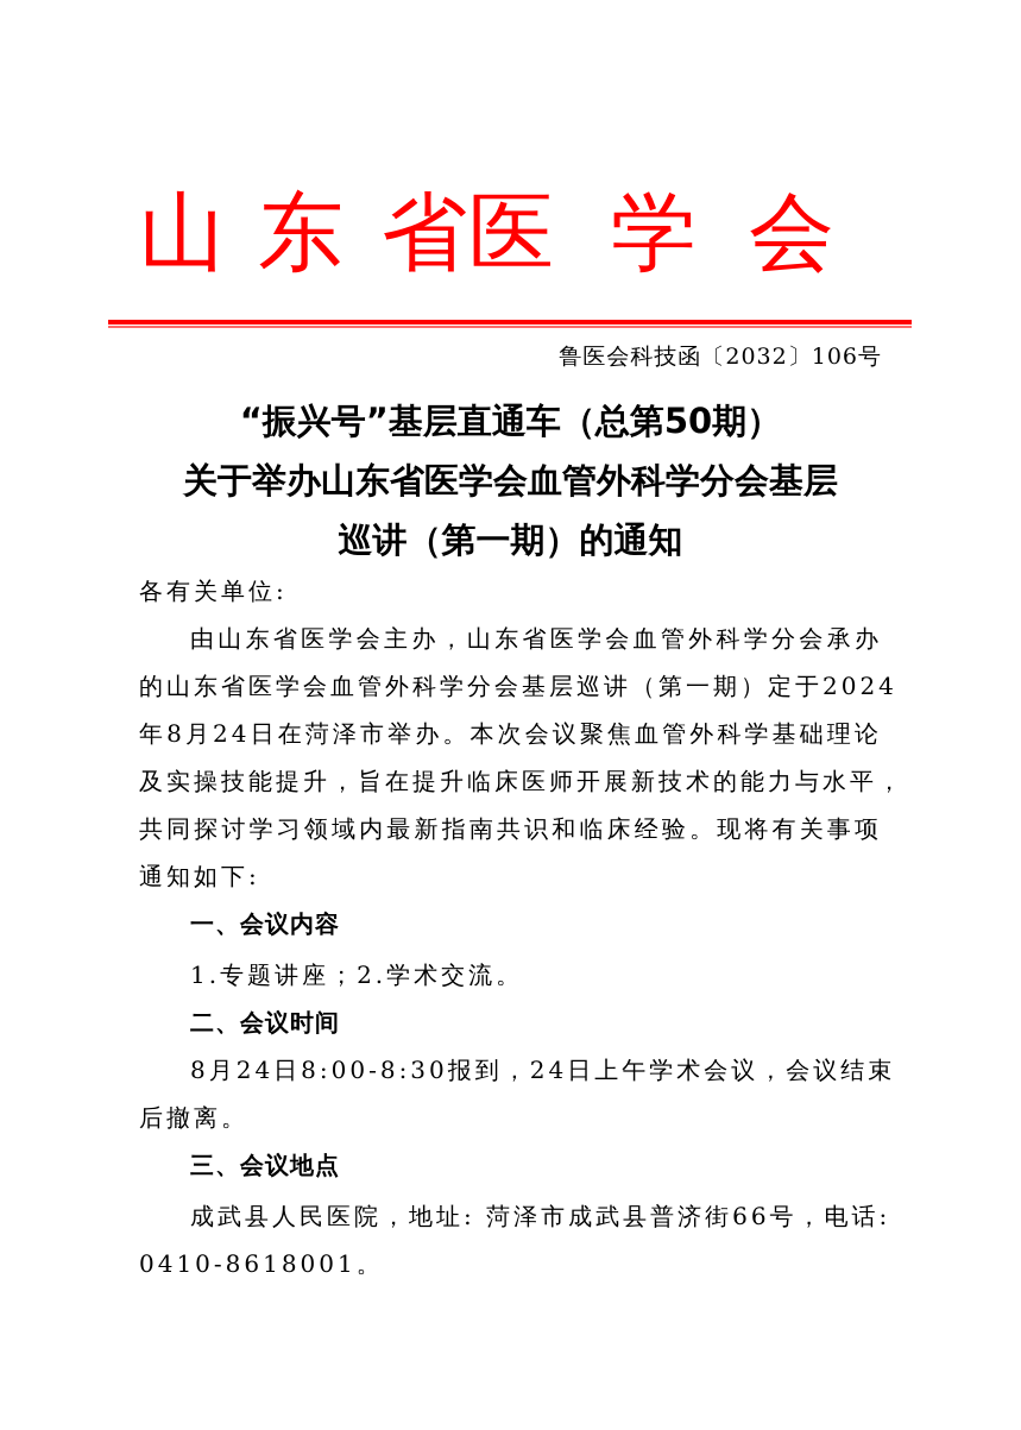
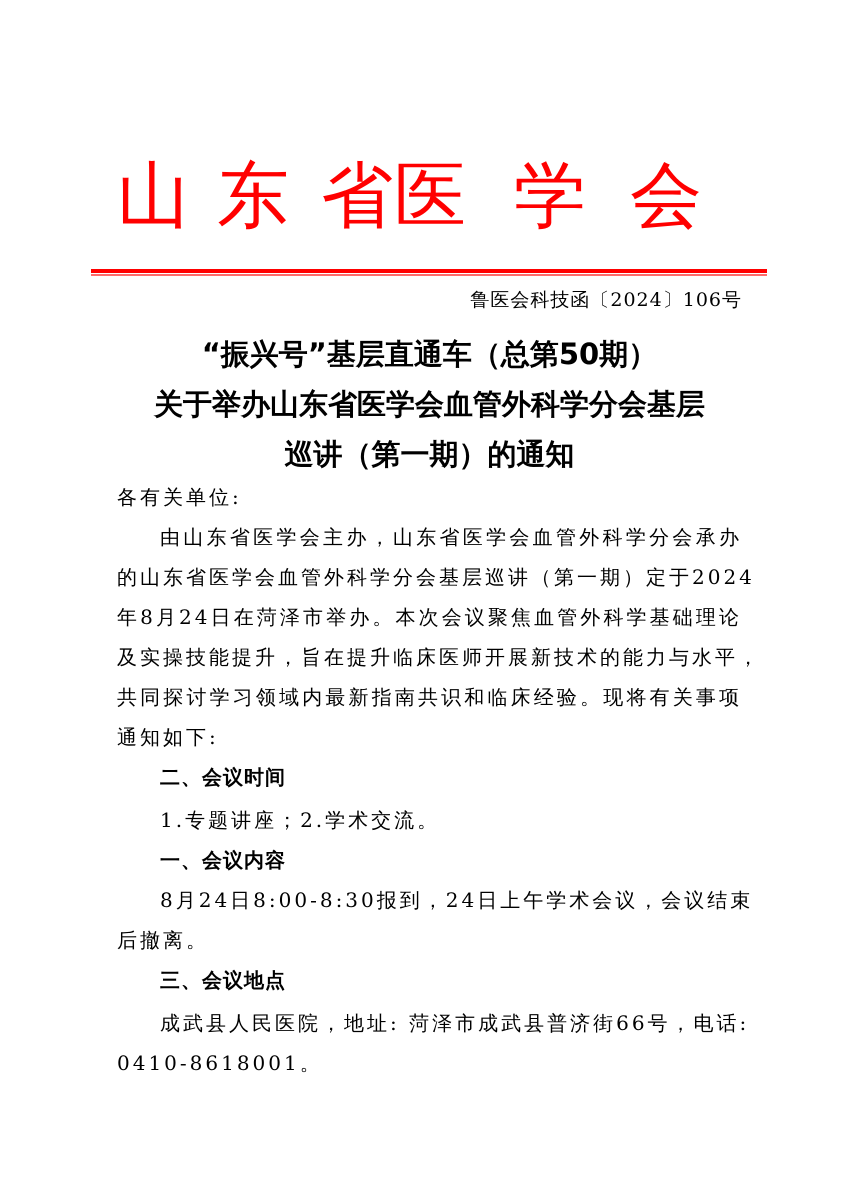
  山
  东
  省
  医
  学
  会
- 鲁医会科技函〔2032〕106号
+ 鲁医会科技函〔2024〕106号
  “振兴号”基层直通车（总第50期）
  关于举办山东省医学会血管外科学分会基层
  巡讲（第一期）的通知
  各有关单位:
  由山东省医学会主办，山东省医学会血管外科学分会承办
  的山东省医学会血管外科学分会基层巡讲（第一期）定于2024
  年8月24日在菏泽市举办。本次会议聚焦血管外科学基础理论
  及实操技能提升，旨在提升临床医师开展新技术的能力与水平，
  共同探讨学习领域内最新指南共识和临床经验。现将有关事项
  通知如下:
- 一、会议内容
+ 二、会议时间
  1.专题讲座；2.学术交流。
- 二、会议时间
+ 一、会议内容
  8月24日8:00-8:30报到，24日上午学术会议，会议结束
  后撤离。
  三、会议地点
  成武县人民医院，地址: 菏泽市成武县普济街66号，电话:
  0410-8618001。
